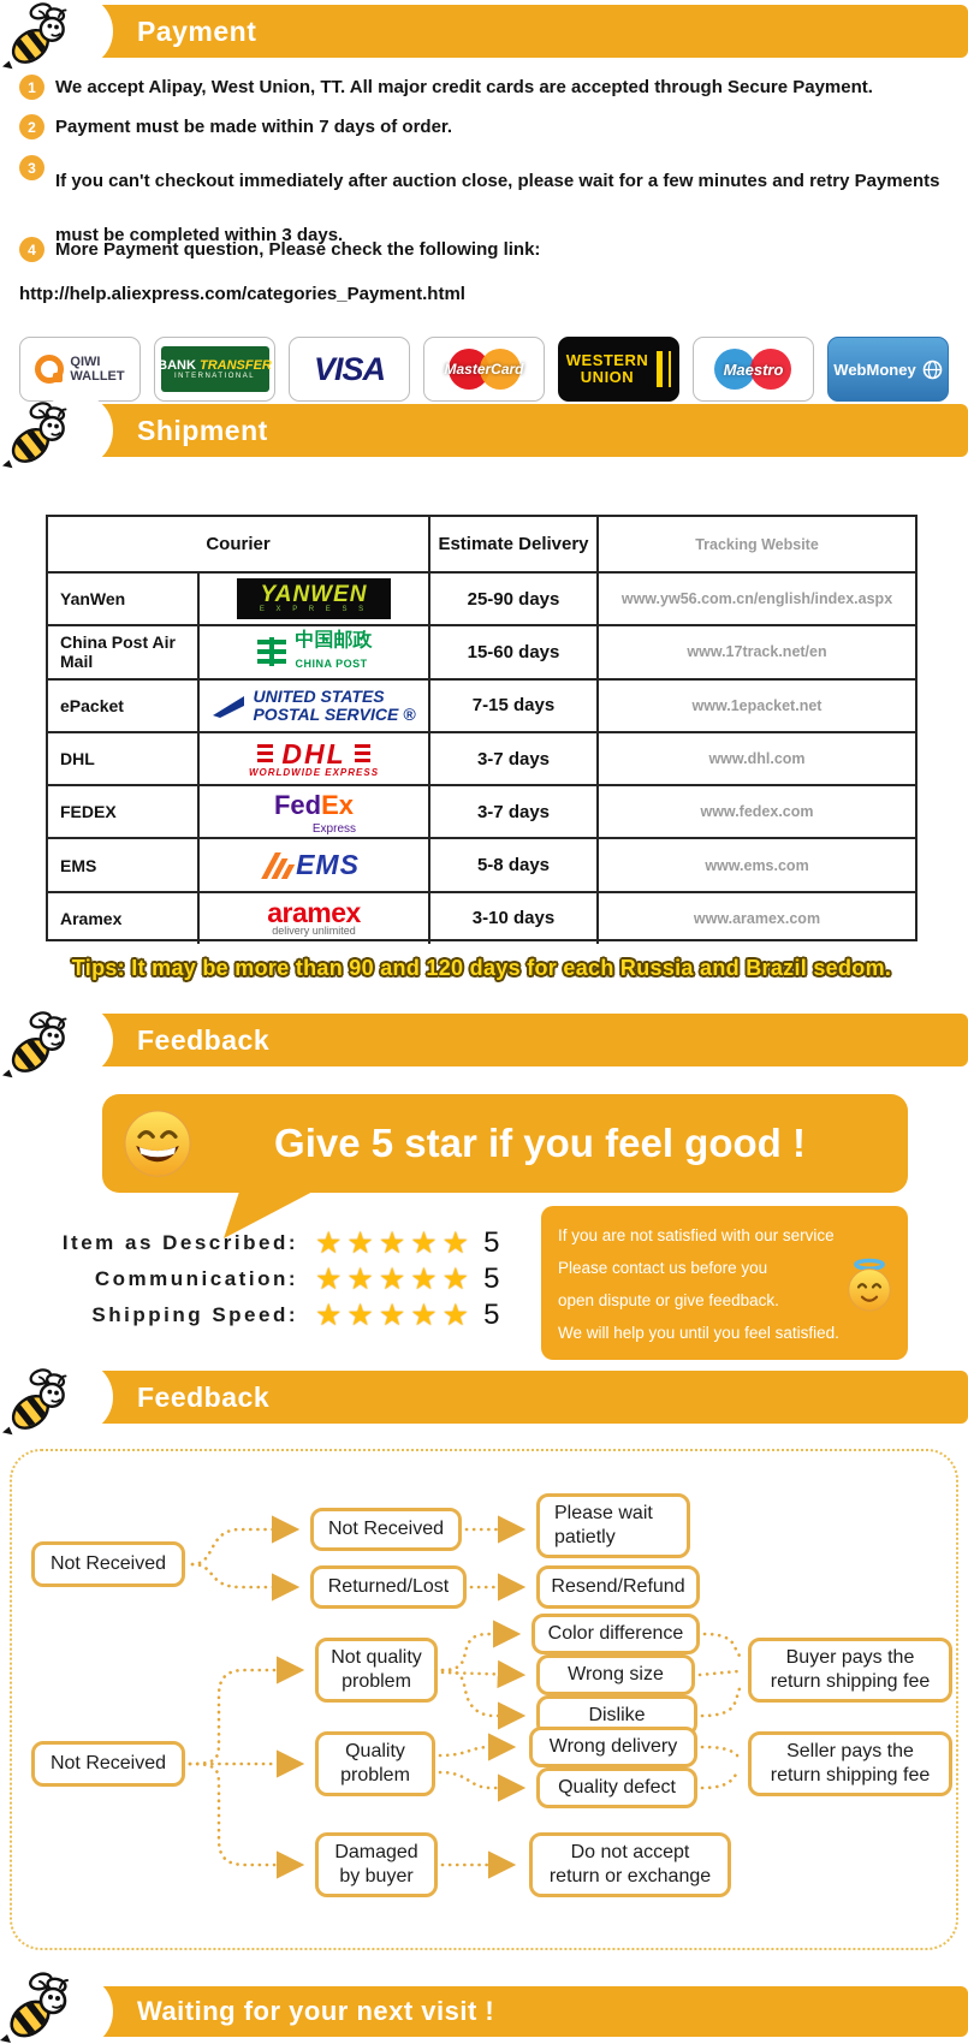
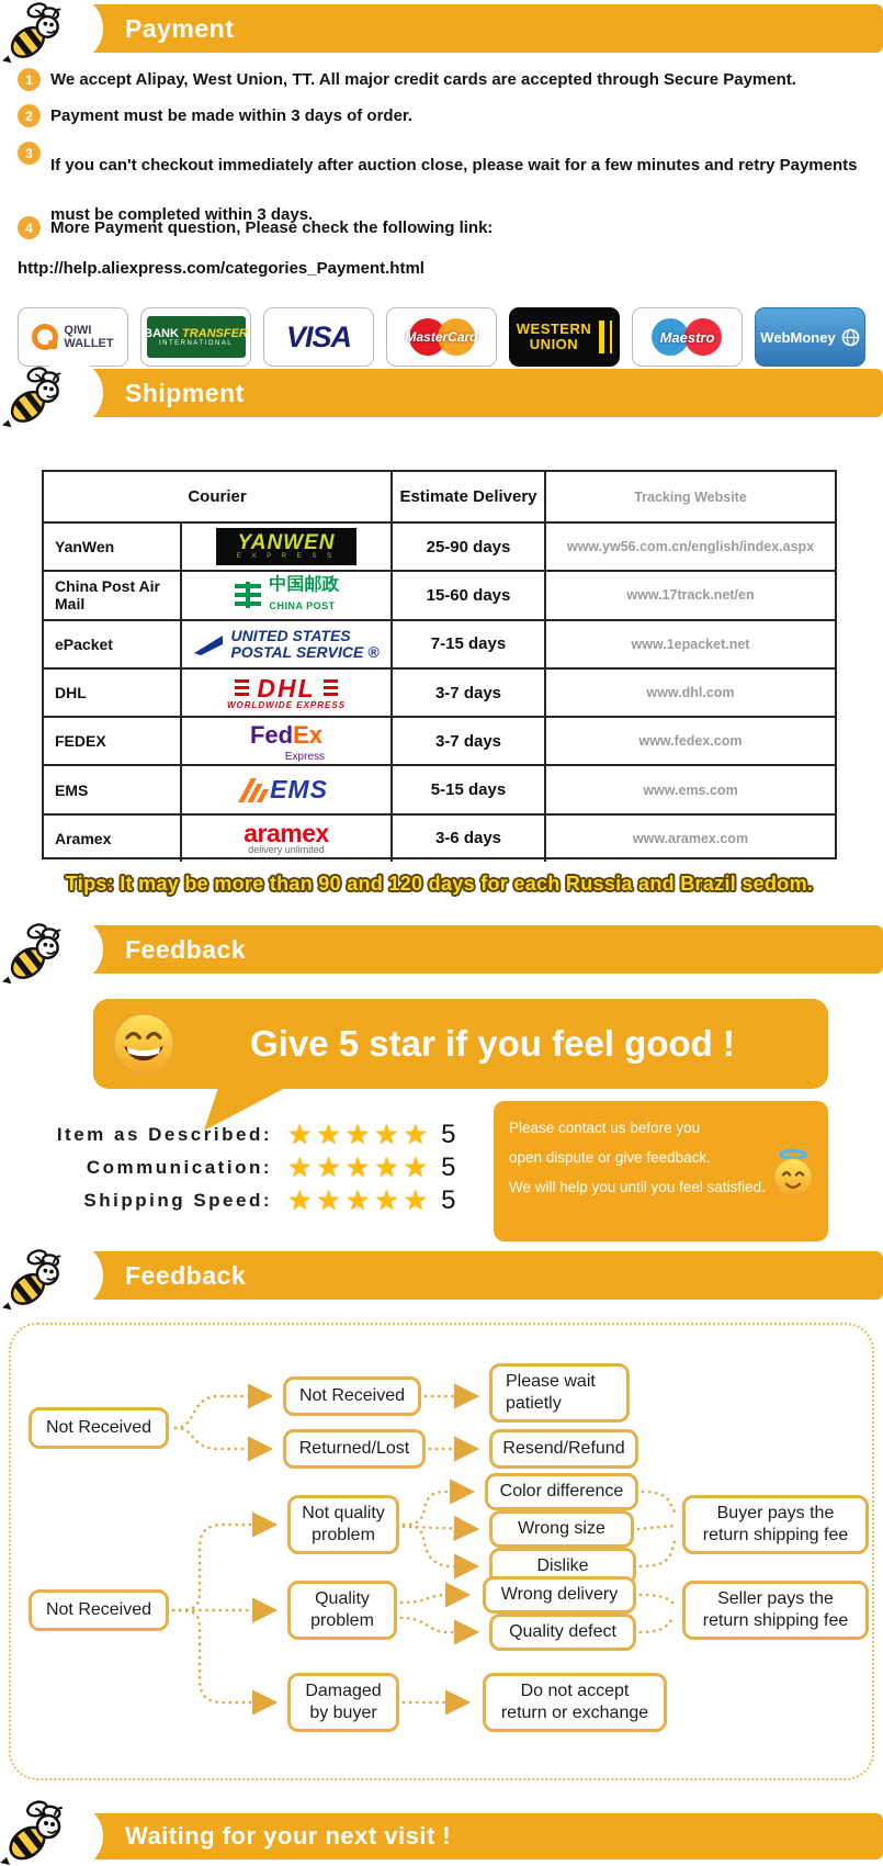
  Payment
  1
  We accept Alipay, West Union, TT. All major credit cards are accepted through Secure Payment.
  2
- Payment must be made within 7 days of order.
+ Payment must be made within 3 days of order.
  3
  If you can't checkout immediately after auction close, please wait for a few minutes and retry Payments must be completed within 3 days.
  4
  More Payment question, Please check the following link:
  http://help.aliexpress.com/categories_Payment.html
  QIWI
  WALLET
  BANK TRANSFER
  VISA
  MasterCard
  WESTERN
  UNION
  Maestro
  WebMoney
  Shipment
  Courier
  Estimate Delivery
  Tracking Website
  YanWen
  YANWEN
  25-90 days
  www.yw56.com.cn/english/index.aspx
  China Post Air Mail
  中国邮政
  CHINA POST
  15-60 days
  www.17track.net/en
  ePacket
  UNITED STATES
  POSTAL SERVICE ®
  7-15 days
  www.1epacket.net
  DHL
  DHL
  WORLDWIDE EXPRESS
  3-7 days
  www.dhl.com
  FEDEX
  FedEx
  Express
  3-7 days
  www.fedex.com
  EMS
  EMS
- 5-8 days
+ 5-15 days
  www.ems.com
  Aramex
  aramex
  delivery unlimited
- 3-10 days
+ 3-6 days
  www.aramex.com
  Tips: It may be more than 90 and 120 days for each Russia and Brazil sedom.
  Feedback
  Give 5 star if you feel good !
  Item as Described:
  ★★★★★
  5
  Communication:
  ★★★★★
  5
  Shipping Speed:
  ★★★★★
  5
- If you are not satisfied with our service
  Please contact us before you
  open dispute or give feedback.
  We will help you until you feel satisfied.
  Feedback
  Not Received
  Not Received
  Please wait
  patietly
  Returned/Lost
  Resend/Refund
  Color difference
  Not quality
  problem
  Wrong size
  Buyer pays the
  return shipping fee
  Dislike
  Wrong delivery
  Not Received
  Quality
  problem
  Seller pays the
  return shipping fee
  Quality defect
  Damaged
  by buyer
  Do not accept
  return or exchange
  Waiting for your next visit !
